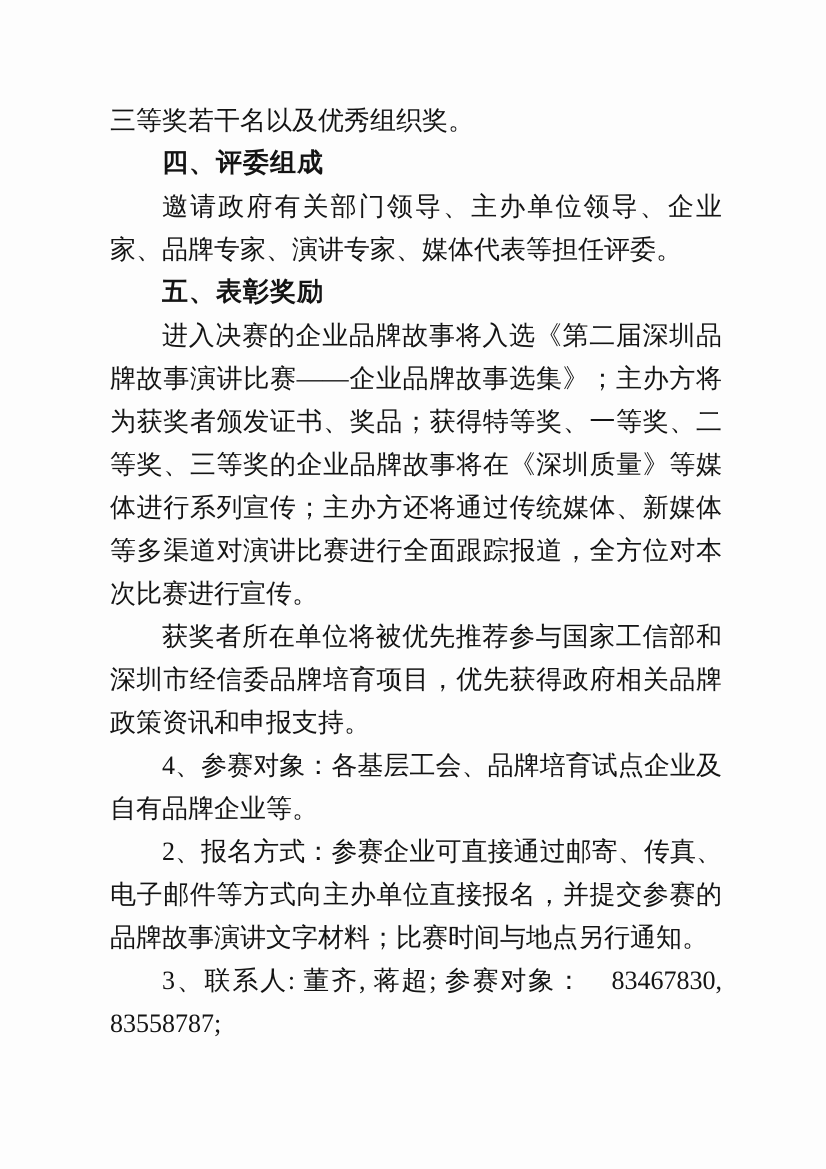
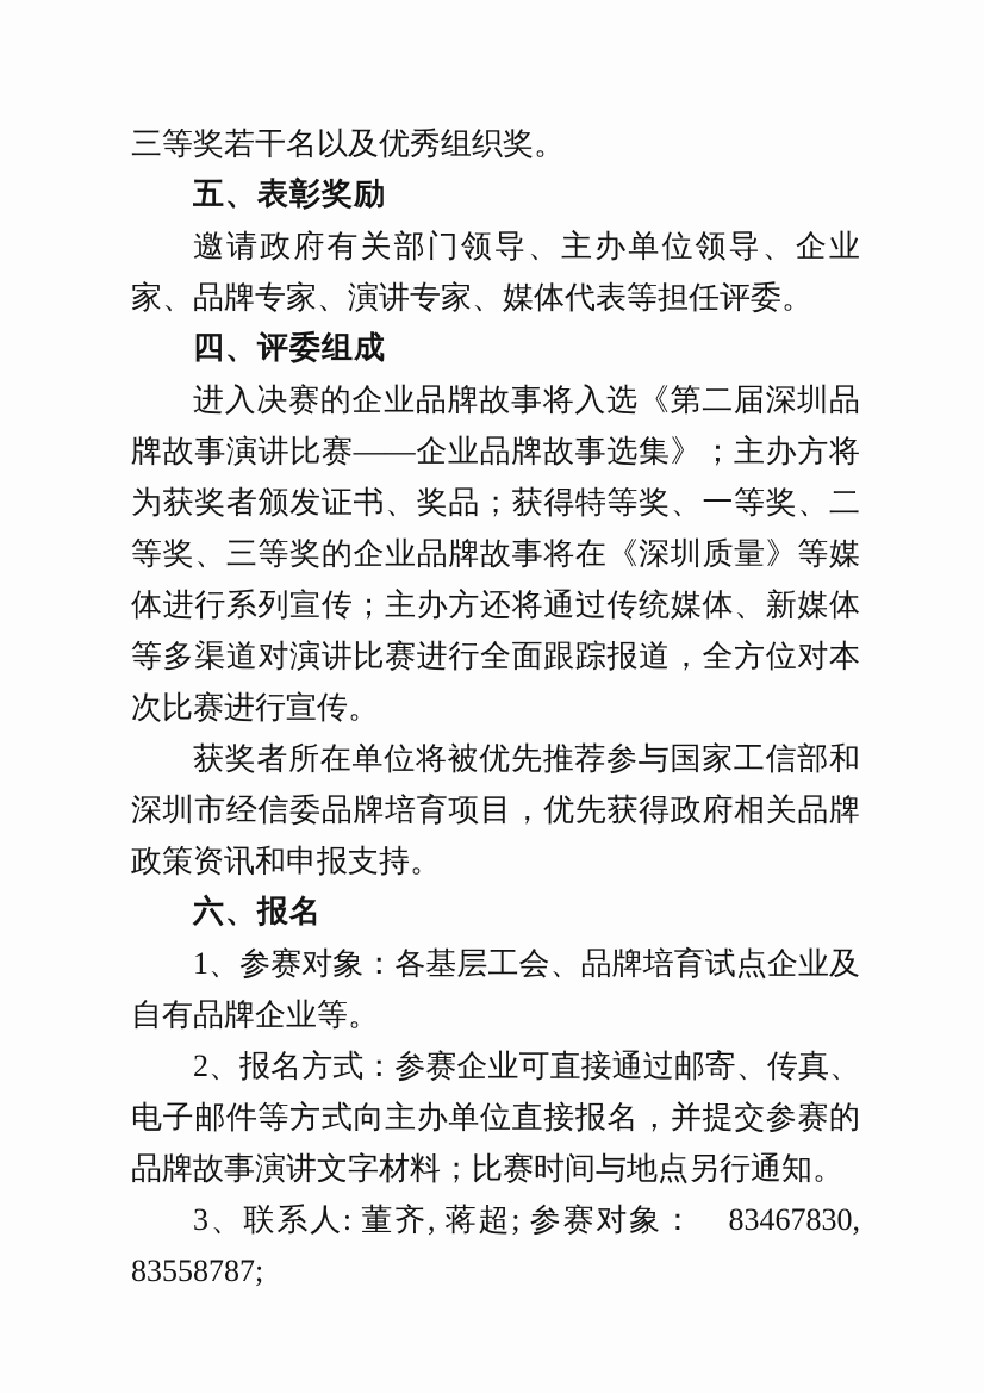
  三等奖若干名以及优秀组织奖。
- 四、评委组成
+ 五、表彰奖励
  邀请政府有关部门领导、主办单位领导、企业家、品牌专家、演讲专家、媒体代表等担任评委。
- 五、表彰奖励
+ 四、评委组成
  进入决赛的企业品牌故事将入选《第二届深圳品牌故事演讲比赛——企业品牌故事选集》；主办方将为获奖者颁发证书、奖品；获得特等奖、一等奖、二等奖、三等奖的企业品牌故事将在《深圳质量》等媒体进行系列宣传；主办方还将通过传统媒体、新媒体等多渠道对演讲比赛进行全面跟踪报道，全方位对本次比赛进行宣传。
  获奖者所在单位将被优先推荐参与国家工信部和深圳市经信委品牌培育项目，优先获得政府相关品牌政策资讯和申报支持。
+ 六、报名
- 4、参赛对象：各基层工会、品牌培育试点企业及自有品牌企业等。
+ 1、参赛对象：各基层工会、品牌培育试点企业及自有品牌企业等。
  2、报名方式：参赛企业可直接通过邮寄、传真、电子邮件等方式向主办单位直接报名，并提交参赛的品牌故事演讲文字材料；比赛时间与地点另行通知。
  3、联系人: 董齐, 蒋超; 参赛对象： 83467830, 83558787;
